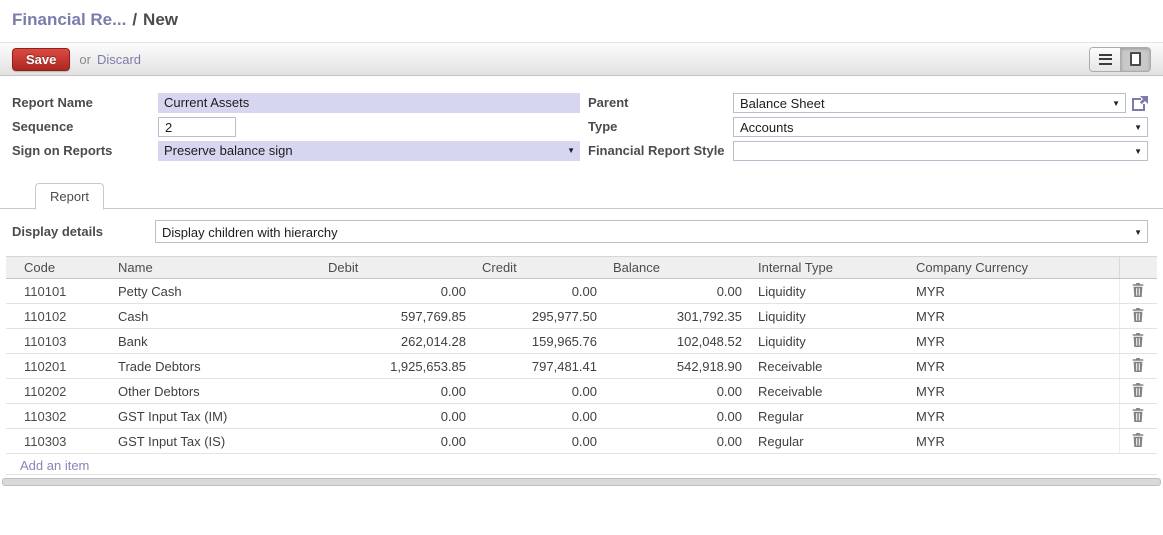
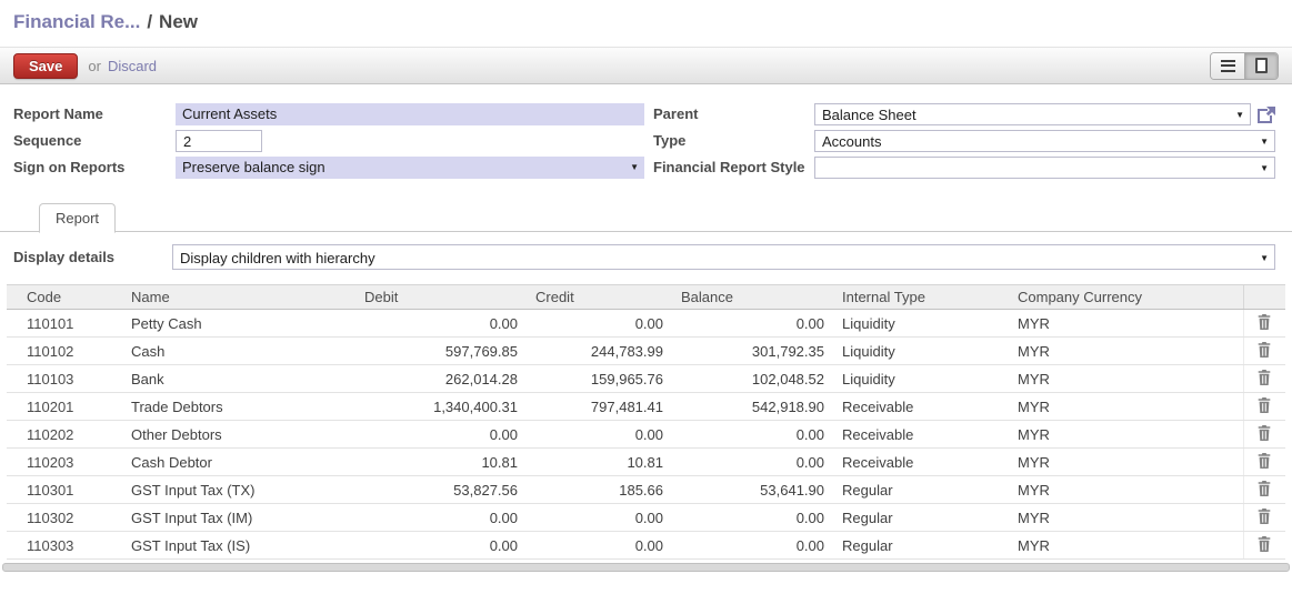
  Financial Re... / New
  Save
  or
  Discard
  Report Name
  Current Assets
  Parent
  Balance Sheet
  ▼
  Sequence
  2
  Type
  Accounts
  ▼
  Sign on Reports
  Preserve balance sign
  ▼
  Financial Report Style
  ▼
  Report
  Display details
  Display children with hierarchy
  ▼
  Code	Name	Debit	Credit	Balance	Internal Type	Company Currency
  110101	Petty Cash	0.00	0.00	0.00	Liquidity	MYR
- 110102	Cash	597,769.85	295,977.50	301,792.35	Liquidity	MYR
+ 110102	Cash	597,769.85	244,783.99	301,792.35	Liquidity	MYR
  110103	Bank	262,014.28	159,965.76	102,048.52	Liquidity	MYR
- 110201	Trade Debtors	1,925,653.85	797,481.41	542,918.90	Receivable	MYR
+ 110201	Trade Debtors	1,340,400.31	797,481.41	542,918.90	Receivable	MYR
  110202	Other Debtors	0.00	0.00	0.00	Receivable	MYR
+ 110203	Cash Debtor	10.81	10.81	0.00	Receivable	MYR
+ 110301	GST Input Tax (TX)	53,827.56	185.66	53,641.90	Regular	MYR
  110302	GST Input Tax (IM)	0.00	0.00	0.00	Regular	MYR
  110303	GST Input Tax (IS)	0.00	0.00	0.00	Regular	MYR
- Add an item
